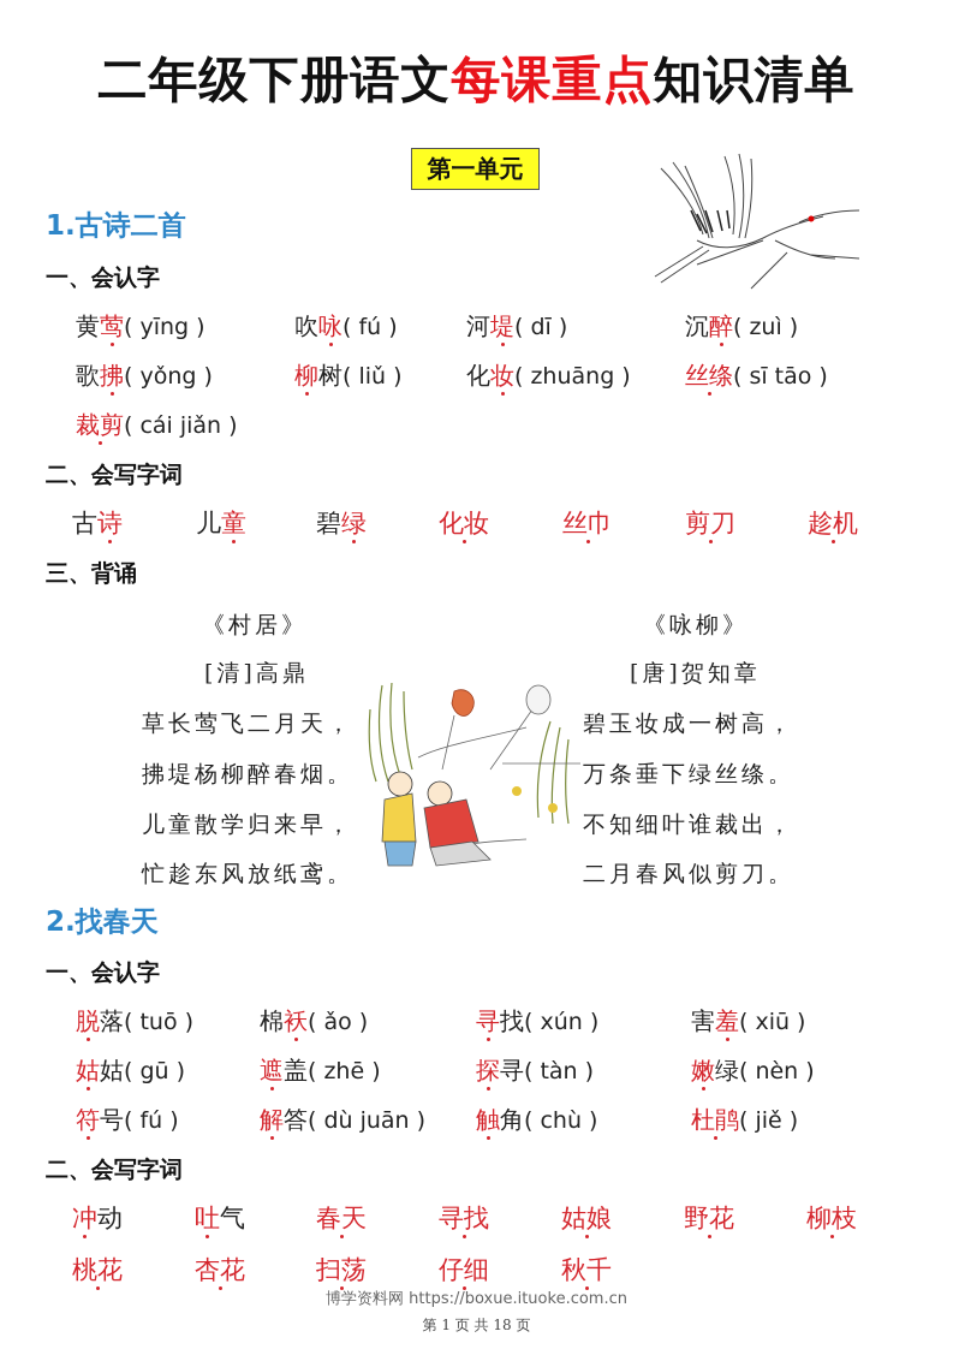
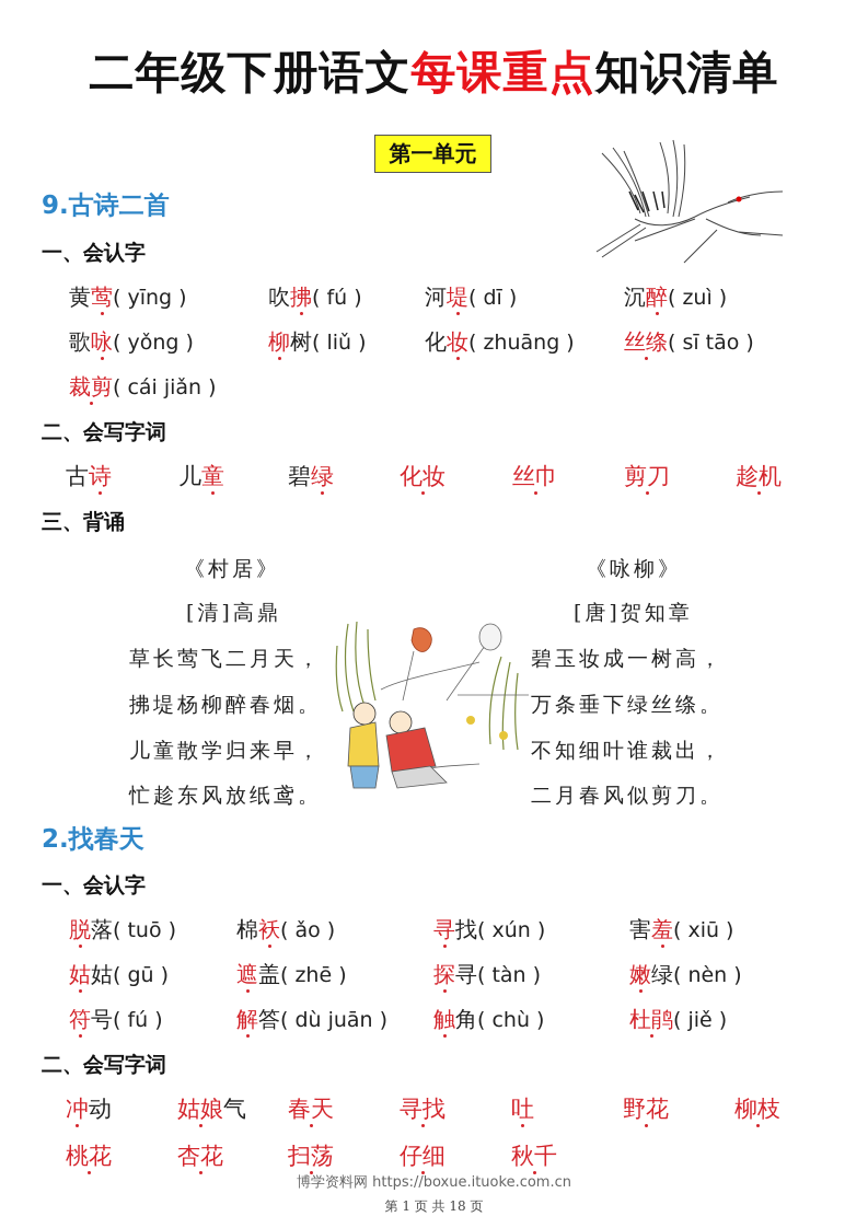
  二年级下册语文每课重点知识清单
  第一单元
- 1.古诗二首
+ 9.古诗二首
  一、会认字
  黄莺( yīng )
- 吹咏( fú )
+ 吹拂( fú )
  河堤( dī )
  沉醉( zuì )
- 歌拂( yǒng )
+ 歌咏( yǒng )
  柳树( liǔ )
  化妆( zhuāng )
  丝绦( sī tāo )
  裁剪( cái jiǎn )
  二、会写字词
  古诗
  儿童
  碧绿
  化妆
  丝巾
  剪刀
  趁机
  三、背诵
  《村居》
  [清]高鼎
  草长莺飞二月天，
  拂堤杨柳醉春烟。
  儿童散学归来早，
  忙趁东风放纸鸢。
  《咏柳》
  [唐]贺知章
  碧玉妆成一树高，
  万条垂下绿丝绦。
  不知细叶谁裁出，
  二月春风似剪刀。
  2.找春天
  一、会认字
  脱落( tuō )
  棉袄( ǎo )
  寻找( xún )
  害羞( xiū )
  姑姑( gū )
  遮盖( zhē )
  探寻( tàn )
  嫩绿( nèn )
  符号( fú )
  解答( dù juān )
  触角( chù )
  杜鹃( jiě )
  二、会写字词
  冲动
- 吐气
+ 姑娘气
  春天
  寻找
- 姑娘
+ 吐
  野花
  柳枝
  桃花
  杏花
  扫荡
  仔细
  秋千
  博学资料网 https://boxue.ituoke.com.cn
  第 1 页 共 18 页
